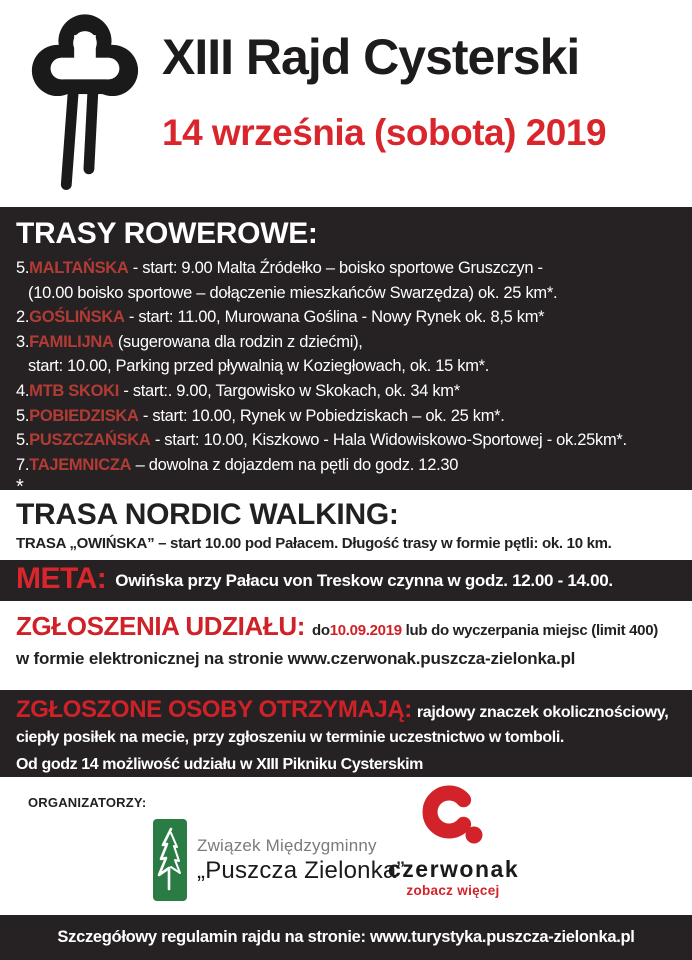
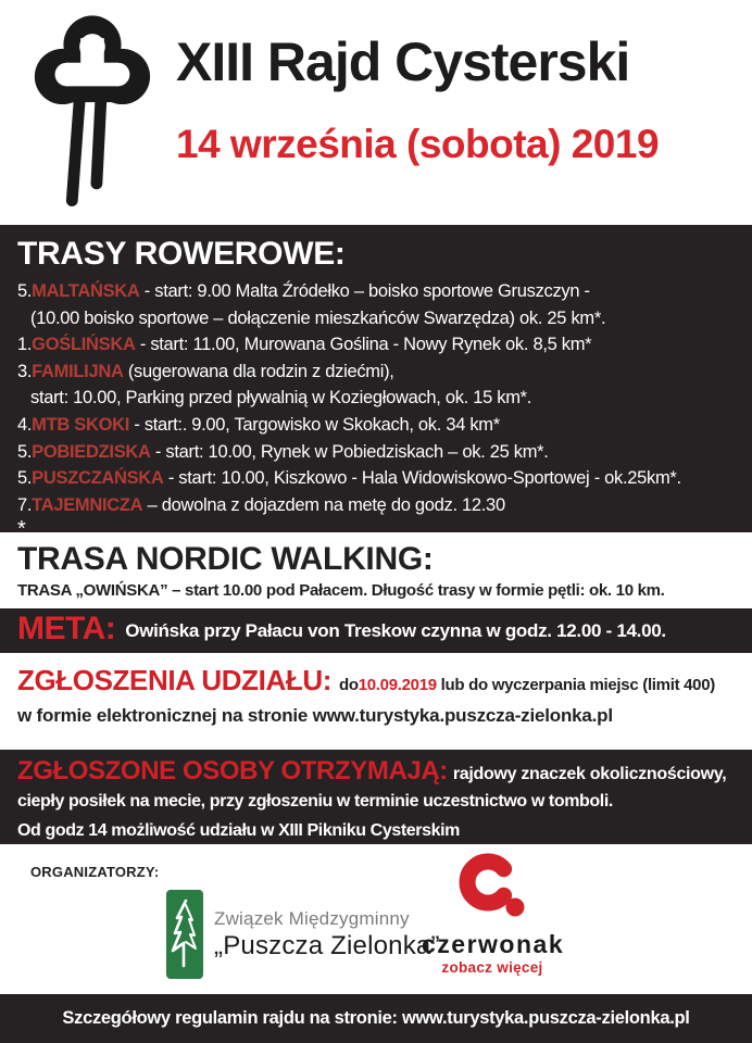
  XIII Rajd Cysterski
  14 września (sobota) 2019
  TRASY ROWEROWE:
  5.MALTAŃSKA - start: 9.00 Malta Źródełko – boisko sportowe Gruszczyn -
  (10.00 boisko sportowe – dołączenie mieszkańców Swarzędza) ok. 25 km*.
- 2.GOŚLIŃSKA - start: 11.00, Murowana Goślina - Nowy Rynek ok. 8,5 km*
+ 1.GOŚLIŃSKA - start: 11.00, Murowana Goślina - Nowy Rynek ok. 8,5 km*
  3.FAMILIJNA (sugerowana dla rodzin z dziećmi),
  start: 10.00, Parking przed pływalnią w Koziegłowach, ok. 15 km*.
  4.MTB SKOKI - start:. 9.00, Targowisko w Skokach, ok. 34 km*
  5.POBIEDZISKA - start: 10.00, Rynek w Pobiedziskach – ok. 25 km*.
  5.PUSZCZAŃSKA - start: 10.00, Kiszkowo - Hala Widowiskowo-Sportowej - ok.25km*.
- 7.TAJEMNICZA – dowolna z dojazdem na pętli do godz. 12.30
+ 7.TAJEMNICZA – dowolna z dojazdem na metę do godz. 12.30
  *
  TRASA NORDIC WALKING:
  TRASA „OWIŃSKA” – start 10.00 pod Pałacem. Długość trasy w formie pętli: ok. 10 km.
  META: Owińska przy Pałacu von Treskow czynna w godz. 12.00 - 14.00.
  ZGŁOSZENIA UDZIAŁU: do10.09.2019 lub do wyczerpania miejsc (limit 400)
- w formie elektronicznej na stronie www.czerwonak.puszcza-zielonka.pl
+ w formie elektronicznej na stronie www.turystyka.puszcza-zielonka.pl
  ZGŁOSZONE OSOBY OTRZYMAJĄ: rajdowy znaczek okolicznościowy,
  ciepły posiłek na mecie, przy zgłoszeniu w terminie uczestnictwo w tomboli.
  Od godz 14 możliwość udziału w XIII Pikniku Cysterskim
  ORGANIZATORZY:
  Związek Międzygminny
  „Puszcza Zielonka”
  czerwonak
  zobacz więcej
  Szczegółowy regulamin rajdu na stronie: www.turystyka.puszcza-zielonka.pl
